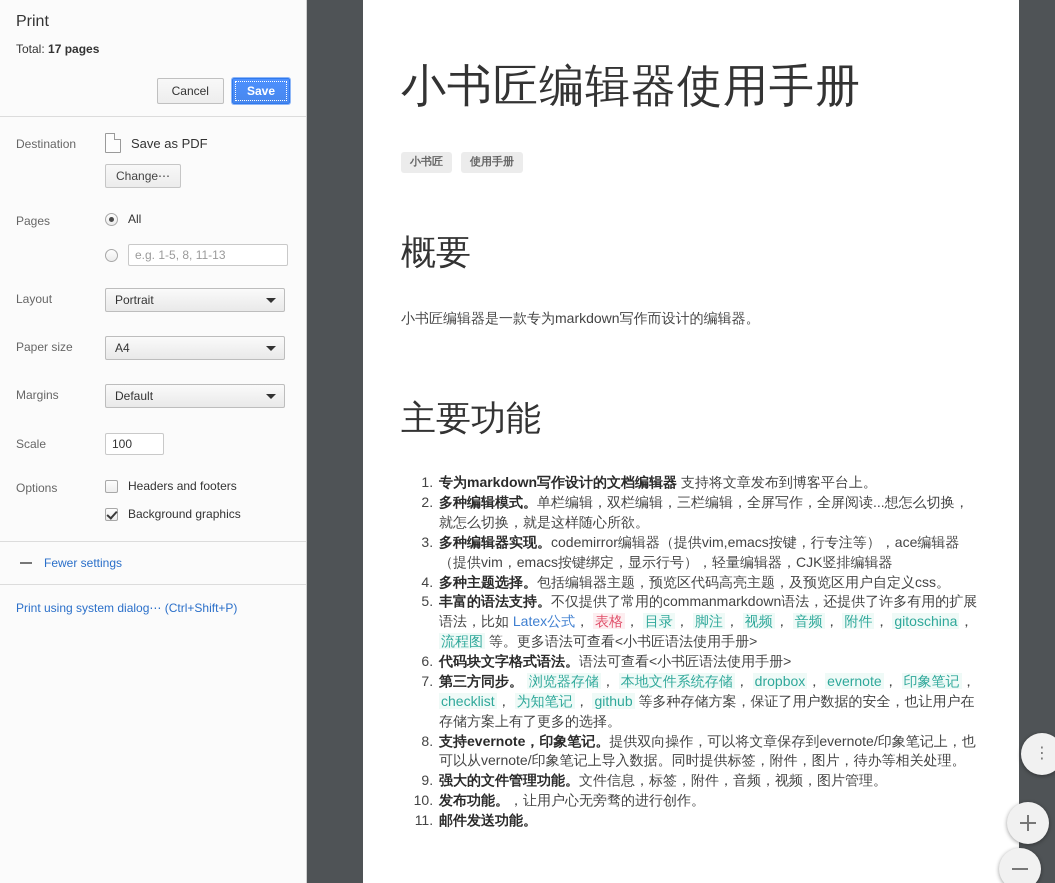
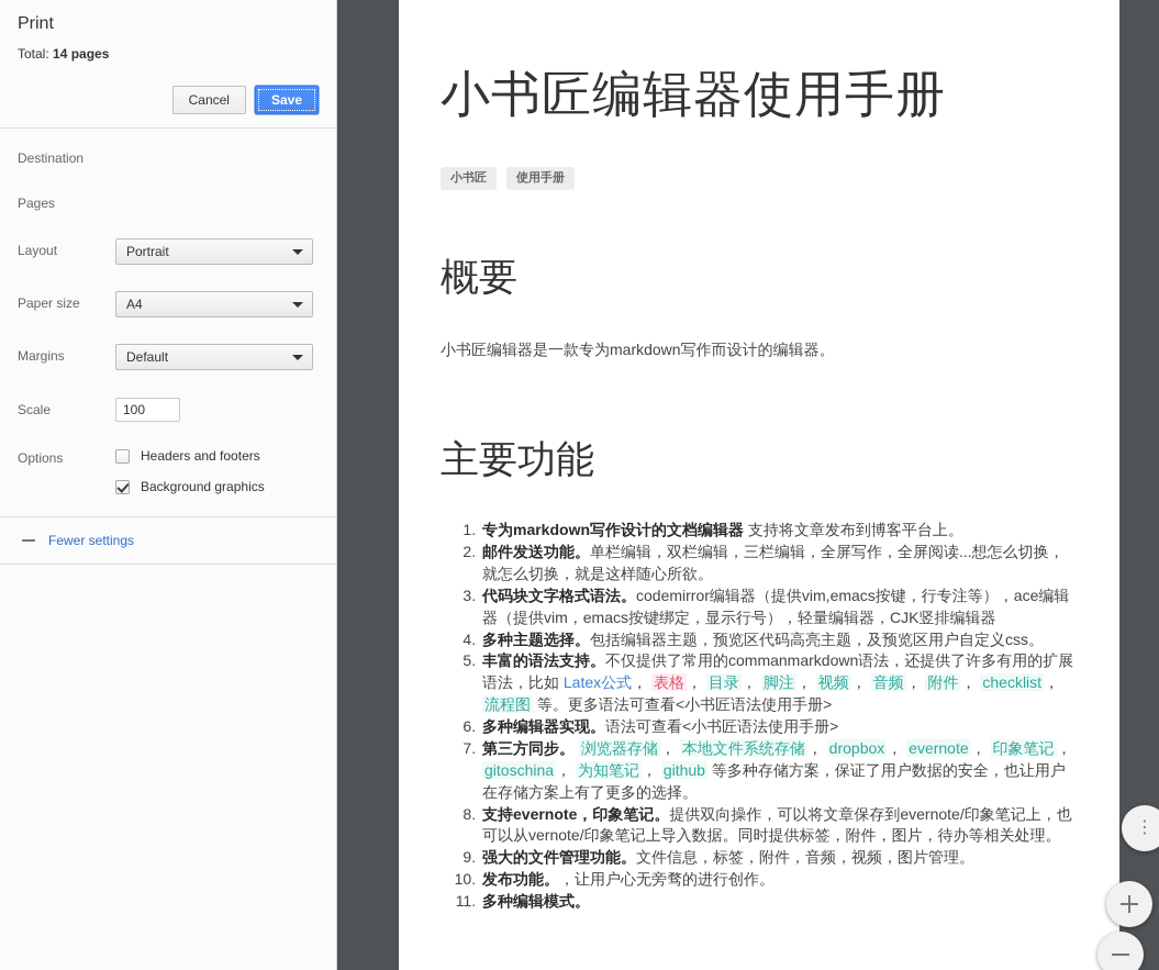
  Print
- Total: 17 pages
+ Total: 14 pages
  Cancel
  Save
  Destination
- Save as PDF
- Change⋯
  Pages
- All
- e.g. 1-5, 8, 11-13
  Layout
  Portrait
  Paper size
  A4
  Margins
  Default
  Scale
  100
  Options
  Headers and footers
  Background graphics
  Fewer settings
- Print using system dialog⋯ (Ctrl+Shift+P)
  小书匠编辑器使用手册
  小书匠
  使用手册
  概要
  小书匠编辑器是一款专为markdown写作而设计的编辑器。
  主要功能
  专为markdown写作设计的文档编辑器 支持将文章发布到博客平台上。
- 多种编辑模式。单栏编辑，双栏编辑，三栏编辑，全屏写作，全屏阅读...想怎么切换，就怎么切换，就是这样随心所欲。
+ 邮件发送功能。单栏编辑，双栏编辑，三栏编辑，全屏写作，全屏阅读...想怎么切换，就怎么切换，就是这样随心所欲。
- 多种编辑器实现。codemirror编辑器（提供vim,emacs按键，行专注等），ace编辑器（提供vim，emacs按键绑定，显示行号），轻量编辑器，CJK竖排编辑器
+ 代码块文字格式语法。codemirror编辑器（提供vim,emacs按键，行专注等），ace编辑器（提供vim，emacs按键绑定，显示行号），轻量编辑器，CJK竖排编辑器
  多种主题选择。包括编辑器主题，预览区代码高亮主题，及预览区用户自定义css。
- 丰富的语法支持。不仅提供了常用的commanmarkdown语法，还提供了许多有用的扩展语法，比如 Latex公式， 表格 ， 目录 ， 脚注 ， 视频 ， 音频 ， 附件 ， gitoschina ， 流程图 等。更多语法可查看<小书匠语法使用手册>
+ 丰富的语法支持。不仅提供了常用的commanmarkdown语法，还提供了许多有用的扩展语法，比如 Latex公式， 表格 ， 目录 ， 脚注 ， 视频 ， 音频 ， 附件 ， checklist ， 流程图 等。更多语法可查看<小书匠语法使用手册>
- 代码块文字格式语法。语法可查看<小书匠语法使用手册>
+ 多种编辑器实现。语法可查看<小书匠语法使用手册>
- 第三方同步。 浏览器存储 ， 本地文件系统存储 ， dropbox ， evernote ， 印象笔记 ， checklist ， 为知笔记 ， github 等多种存储方案，保证了用户数据的安全，也让用户在存储方案上有了更多的选择。
+ 第三方同步。 浏览器存储 ， 本地文件系统存储 ， dropbox ， evernote ， 印象笔记 ， gitoschina ， 为知笔记 ， github 等多种存储方案，保证了用户数据的安全，也让用户在存储方案上有了更多的选择。
  支持evernote，印象笔记。提供双向操作，可以将文章保存到evernote/印象笔记上，也可以从vernote/印象笔记上导入数据。同时提供标签，附件，图片，待办等相关处理。
  强大的文件管理功能。文件信息，标签，附件，音频，视频，图片管理。
  发布功能。，让用户心无旁骛的进行创作。
- 邮件发送功能。
+ 多种编辑模式。
  ⋮
